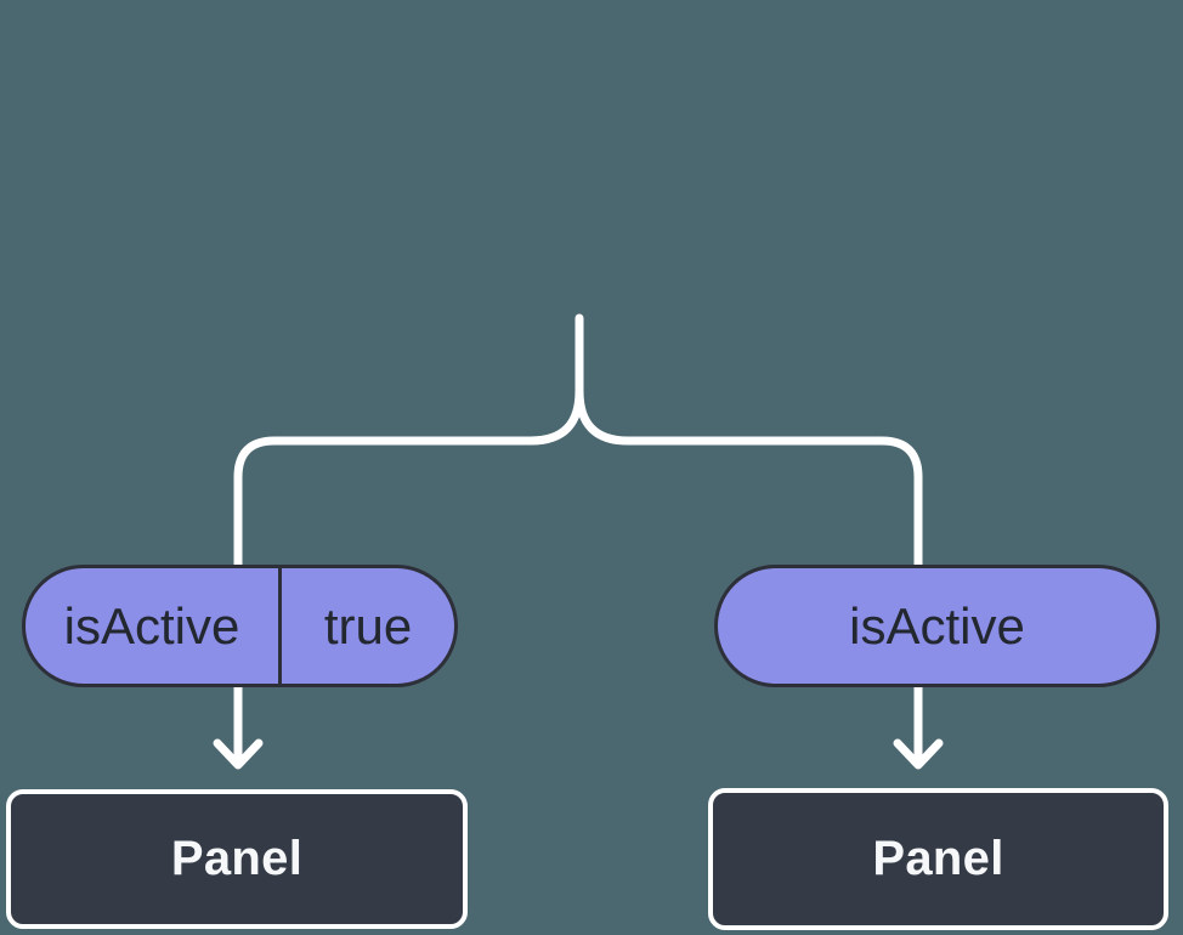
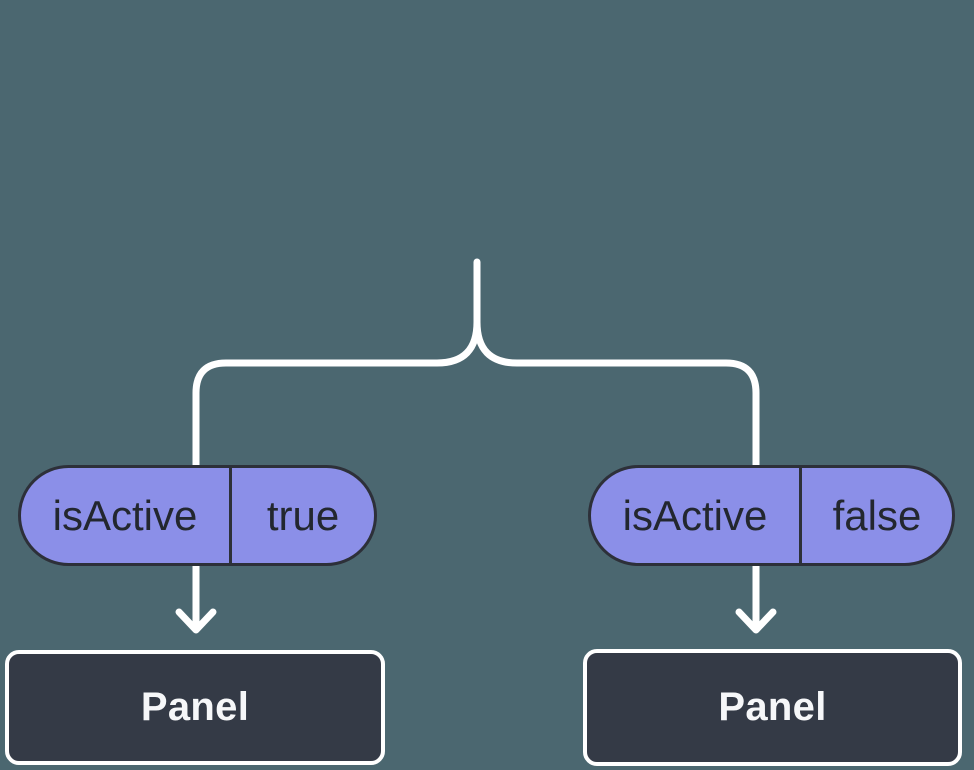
  isActive
  true
  isActive
+ false
  Panel
  Panel
